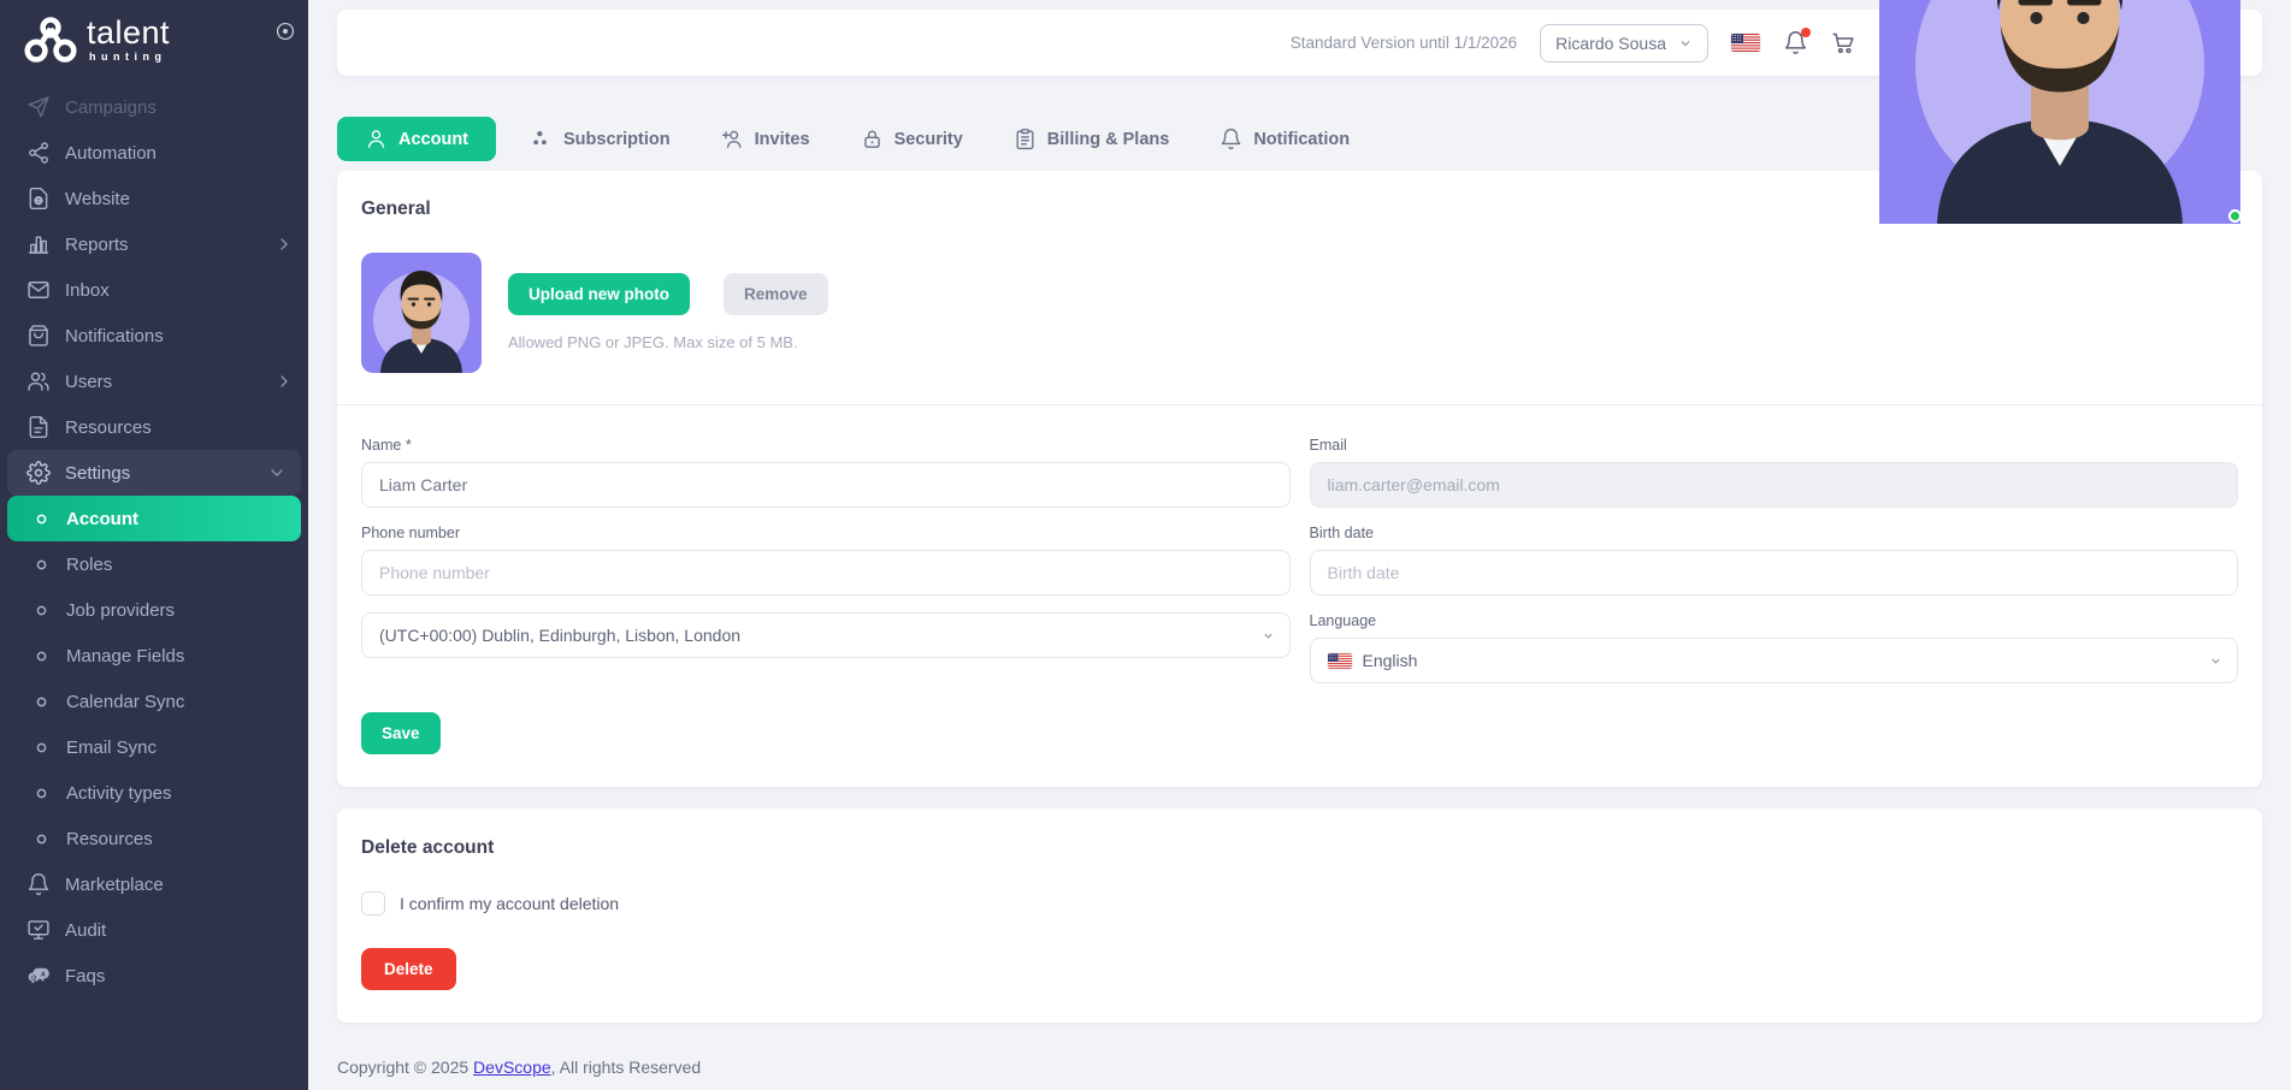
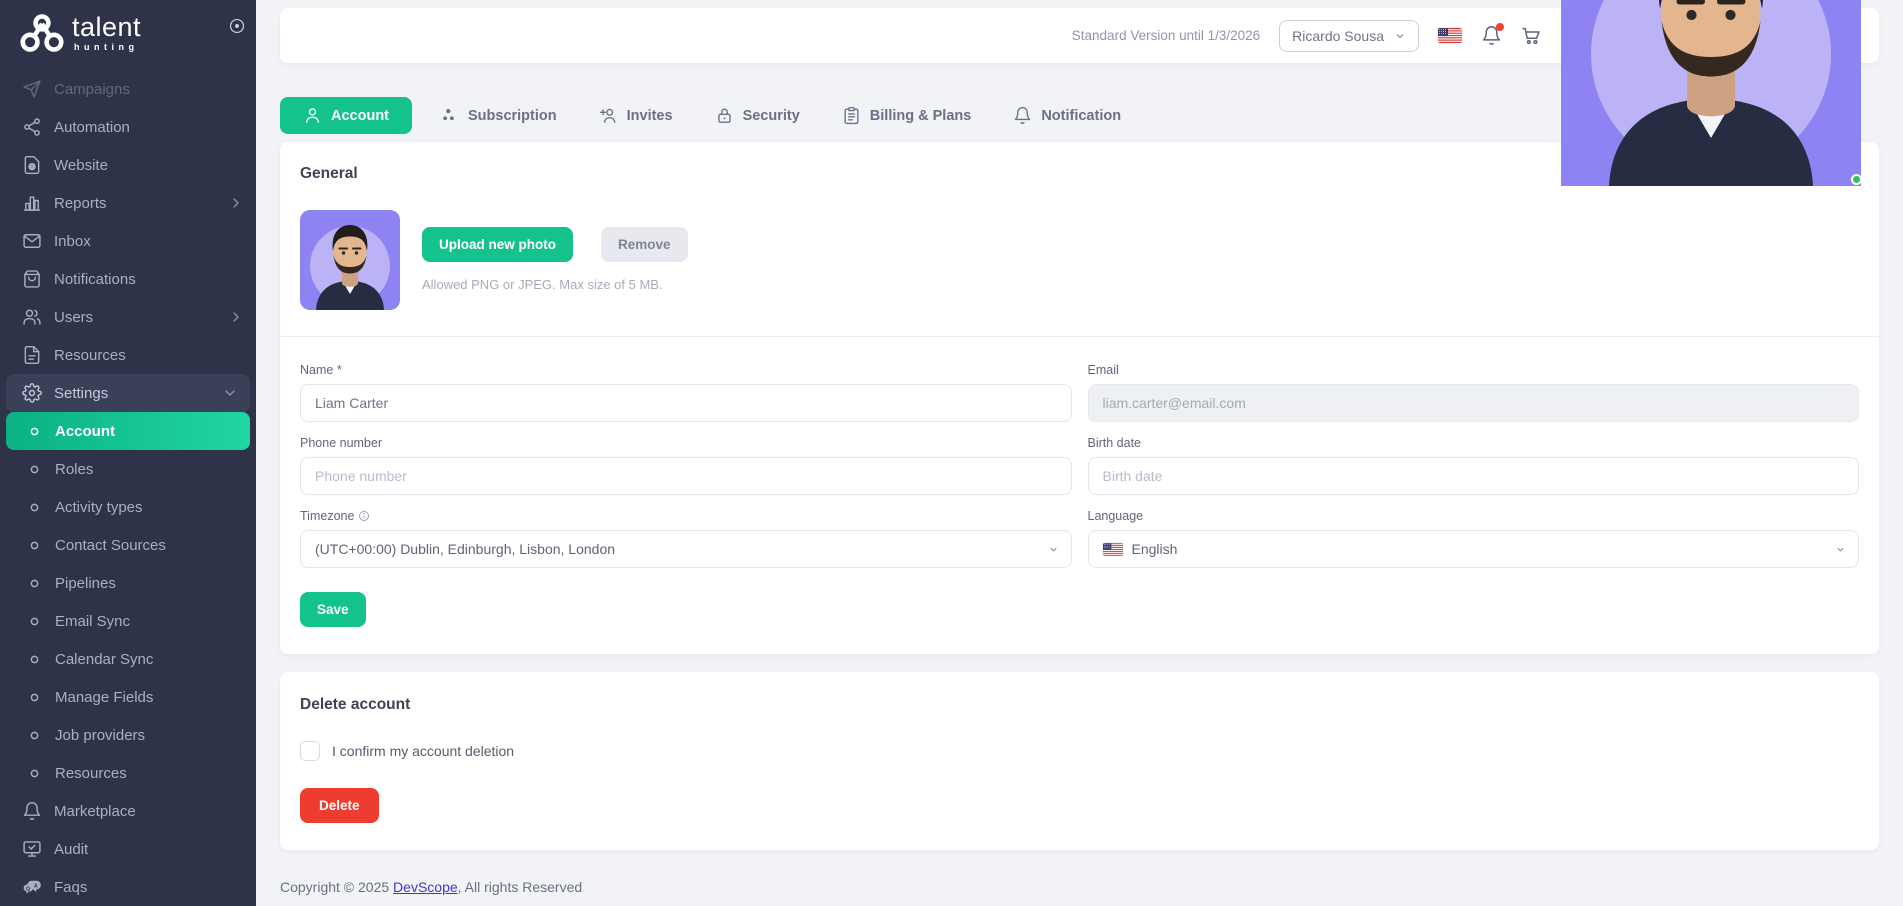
  talent
  hunting
  Campaigns
  Automation
  Website
  Reports
  Inbox
  Notifications
  Users
  Resources
  Settings
  Account
  Roles
- Job providers
+ Activity types
+ Contact Sources
+ Pipelines
- Manage Fields
+ Email Sync
  Calendar Sync
- Email Sync
+ Manage Fields
- Activity types
+ Job providers
  Resources
  Marketplace
  Audit
  Faqs
- Standard Version until 1/1/2026
+ Standard Version until 1/3/2026
  Ricardo Sousa
  Account
  Subscription
  Invites
  Security
  Billing & Plans
  Notification
  General
  Upload new photo
  Remove
  Allowed PNG or JPEG. Max size of 5 MB.
  Name *
  Liam Carter
  Email
  liam.carter@email.com
  Phone number
  Phone number
  Birth date
  Birth date
+ Timezone
  (UTC+00:00) Dublin, Edinburgh, Lisbon, London
  Language
  English
  Save
  Delete account
  I confirm my account deletion
  Delete
  Copyright © 2025 DevScope, All rights Reserved
